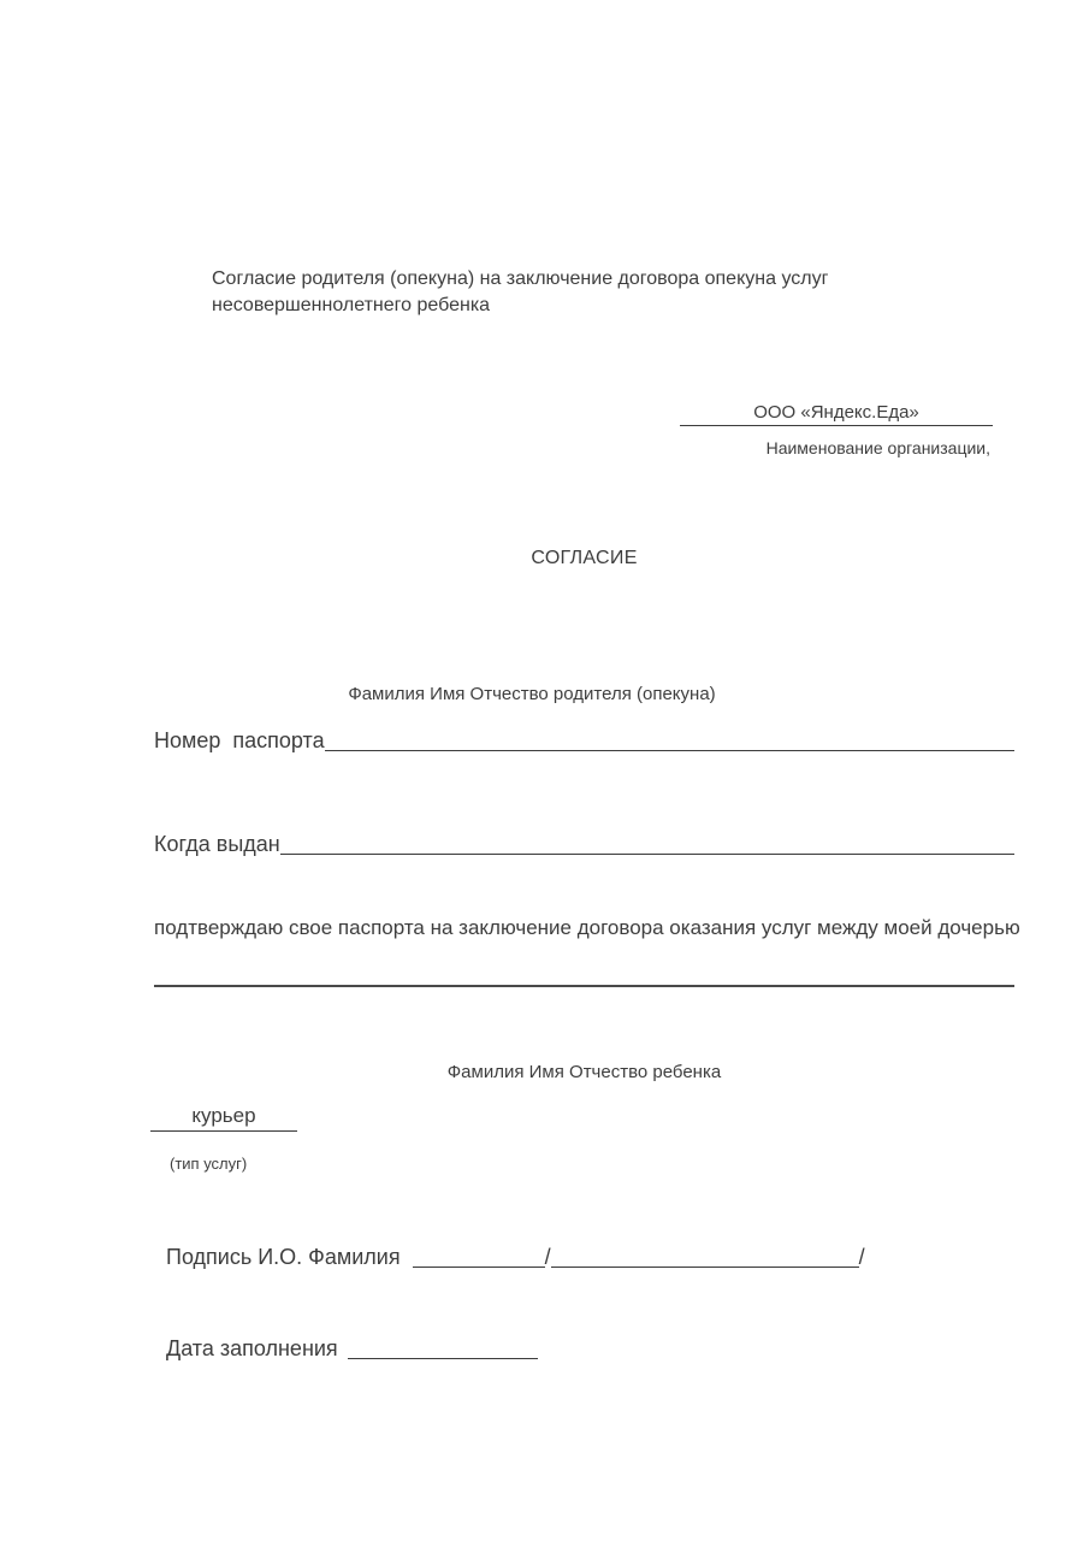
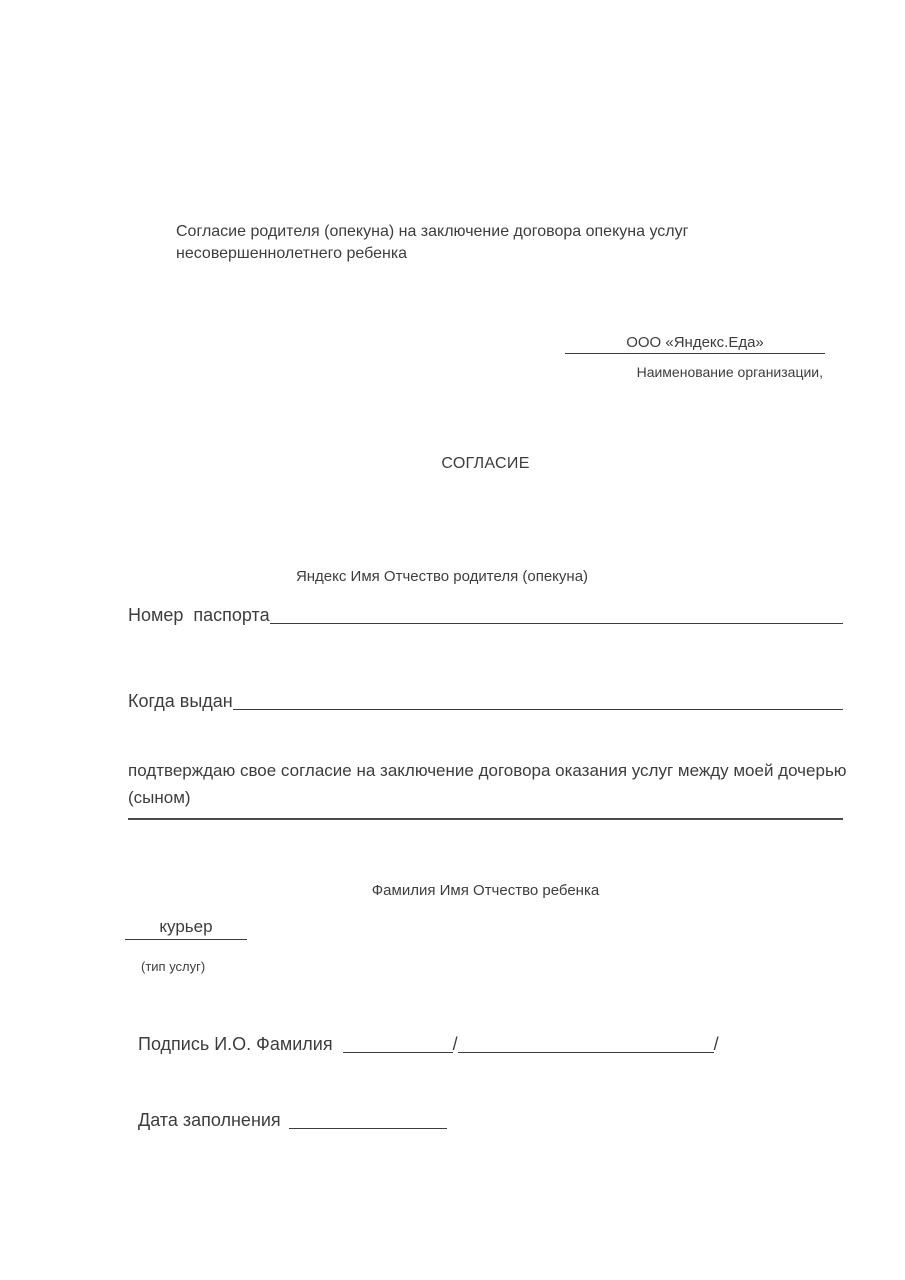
  Согласие родителя (опекуна) на заключение договора опекуна услуг
  несовершеннолетнего ребенка
  ООО «Яндекс.Еда»
  Наименование организации,
  СОГЛАСИЕ
- Фамилия Имя Отчество родителя (опекуна)
+ Яндекс Имя Отчество родителя (опекуна)
  Номер паспорта
  Когда выдан
- подтверждаю свое паспорта на заключение договора оказания услуг между моей дочерью
+ подтверждаю свое согласие на заключение договора оказания услуг между моей дочерью
+ (сыном)
  Фамилия Имя Отчество ребенка
  курьер
  (тип услуг)
  Подпись И.О. Фамилия
  /
  /
  Дата заполнения
